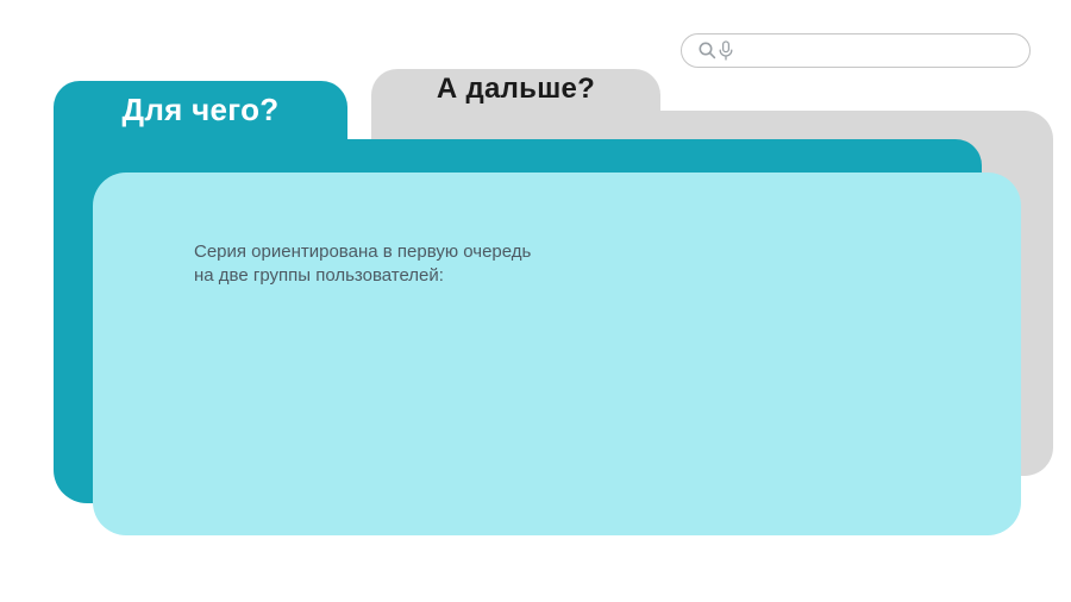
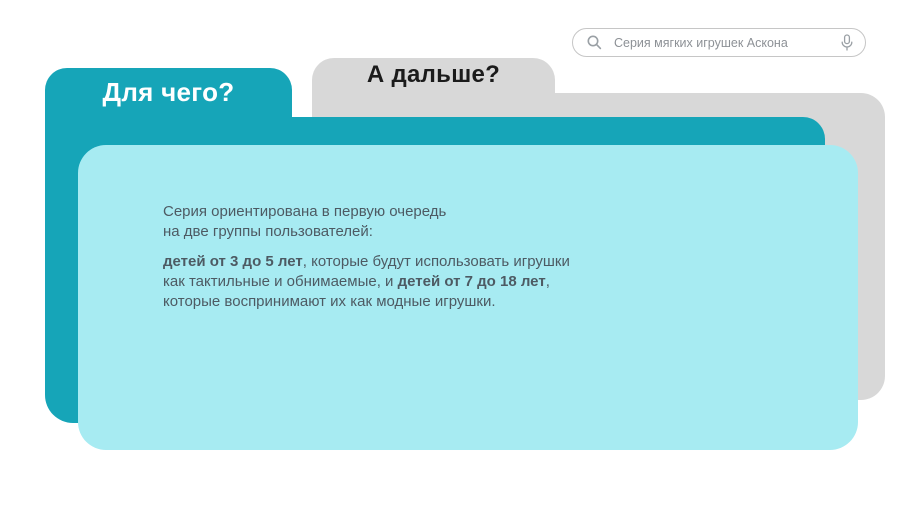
  А дальше?
  Для чего?
  Серия ориентирована в первую очередь
  на две группы пользователей:
+ детей от 3 до 5 лет, которые будут использовать игрушки
+ как тактильные и обнимаемые, и детей от 7 до 18 лет,
+ которые воспринимают их как модные игрушки.
+ Серия мягких игрушек Аскона
